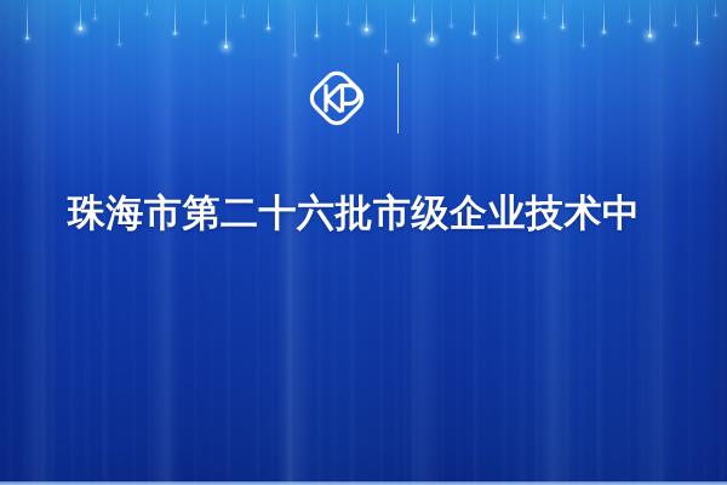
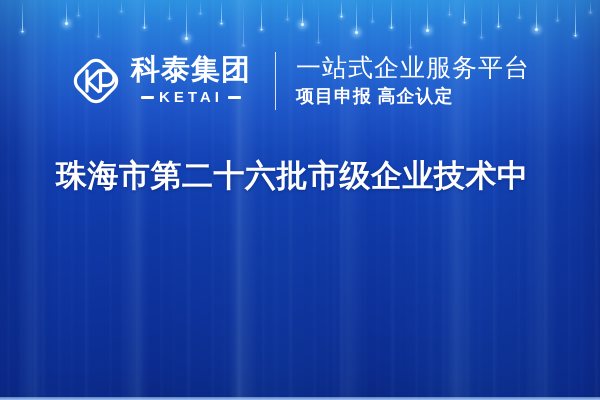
+ 科泰集团
+ KETAI
+ 一站式企业服务平台
+ 项目申报 高企认定
  珠海市第二十六批市级企业技术中
